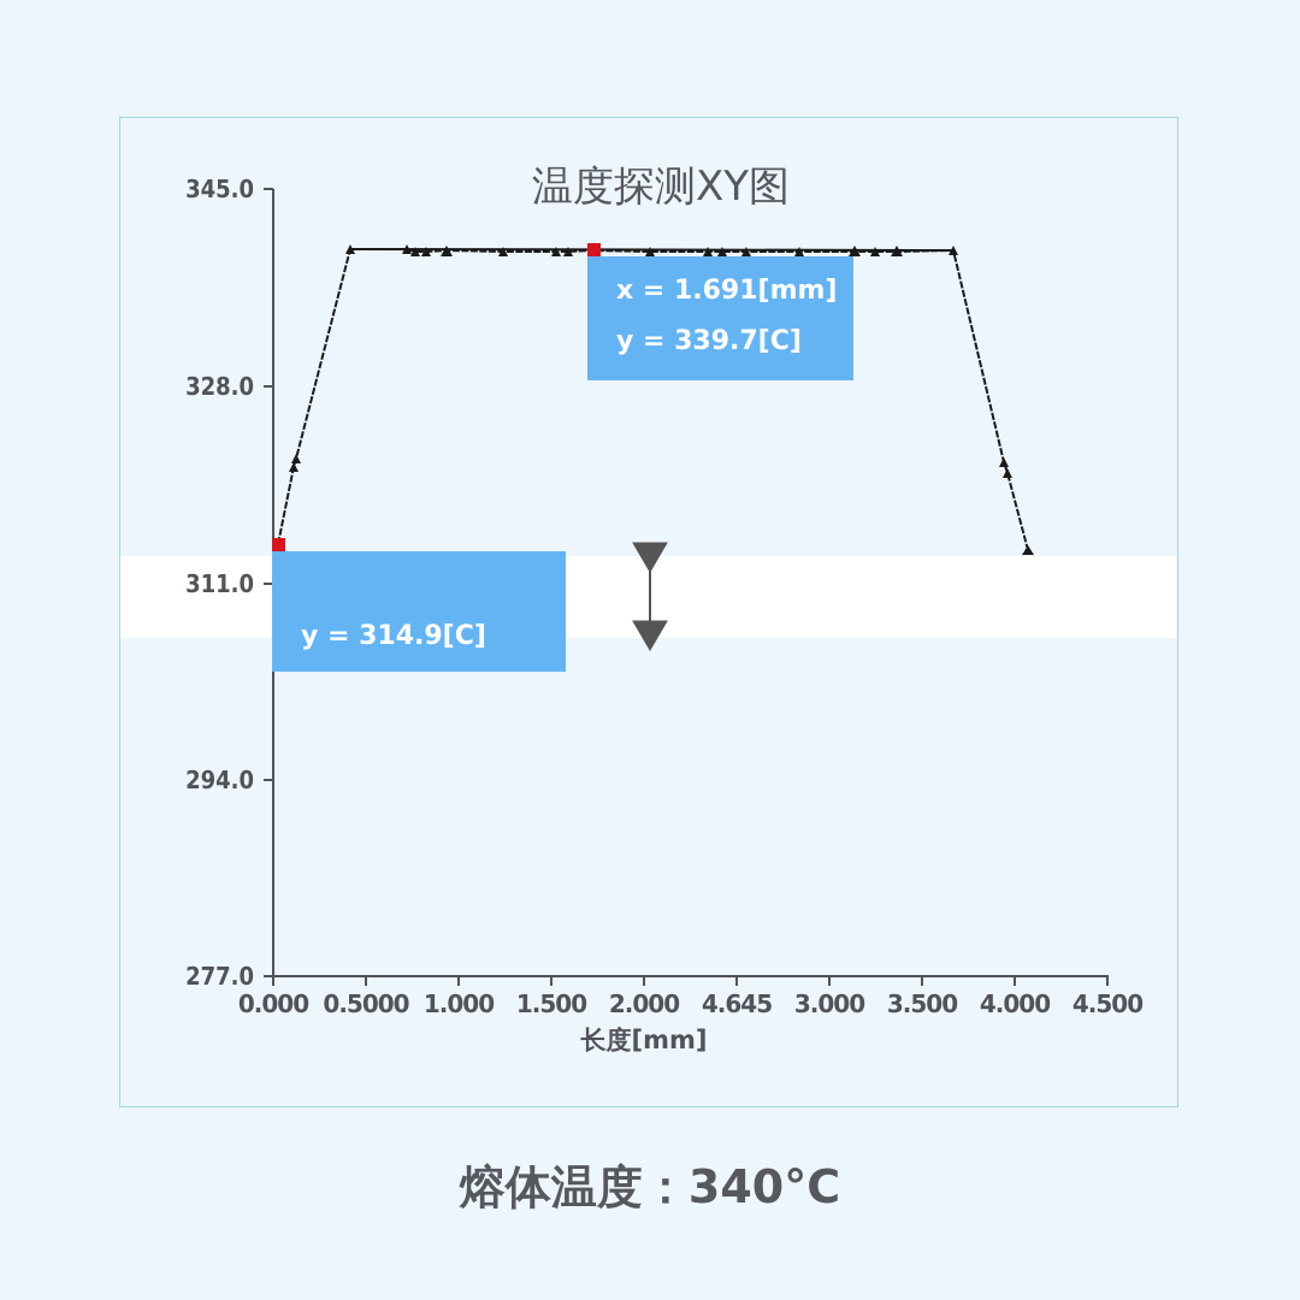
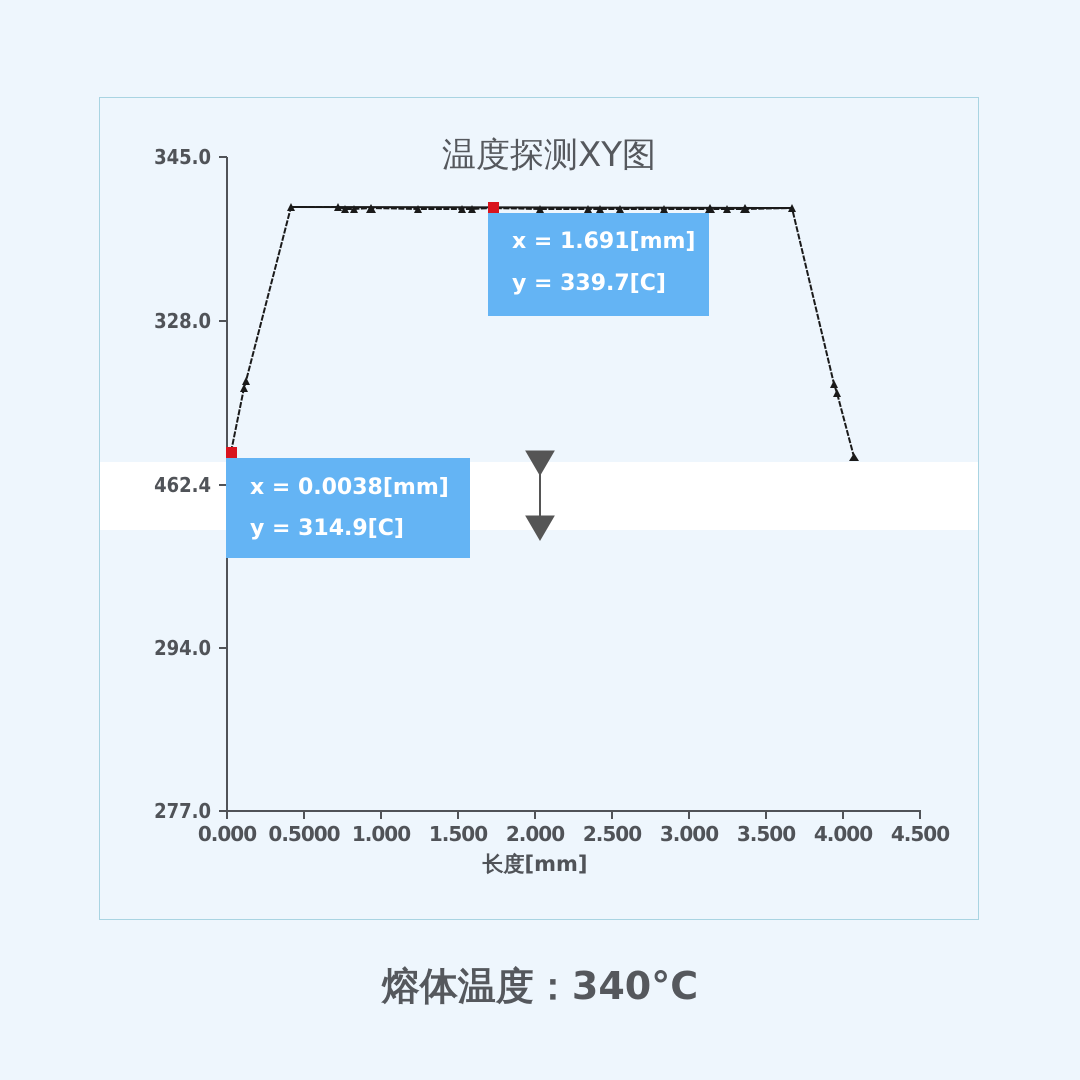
  温度探测XY图
  345.0
  328.0
- 311.0
+ 462.4
  294.0
  277.0
  0.000
  0.5000
  1.000
  1.500
  2.000
- 4.645
+ 2.500
  3.000
  3.500
  4.000
  4.500
  长度[mm]
  x = 1.691[mm]
  y = 339.7[C]
+ x = 0.0038[mm]
  y = 314.9[C]
  熔体温度：340°C
